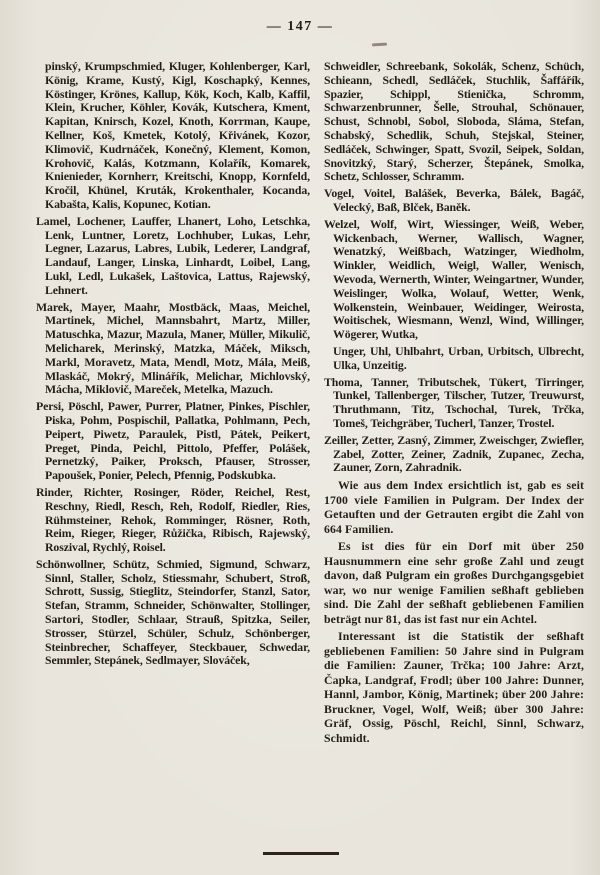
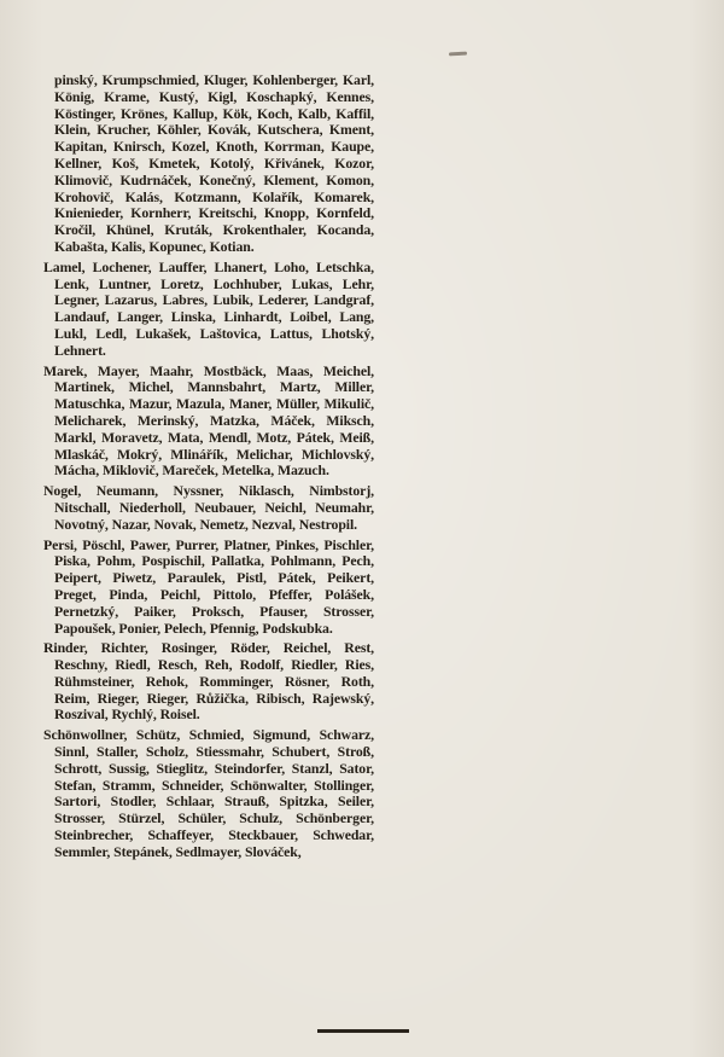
- — 147 —
  pinský, Krumpschmied, Kluger, Kohlenberger, Karl, König, Krame, Kustý, Kigl, Koschapký, Kennes, Köstinger, Krönes, Kallup, Kök, Koch, Kalb, Kaffil, Klein, Krucher, Köhler, Kovák, Kutschera, Kment, Kapitan, Knirsch, Kozel, Knoth, Korrman, Kaupe, Kellner, Koš, Kmetek, Kotolý, Křivánek, Kozor, Klimovič, Kudrnáček, Konečný, Klement, Komon, Krohovič, Kalás, Kotzmann, Kolařík, Komarek, Knienieder, Kornherr, Kreitschi, Knopp, Kornfeld, Kročil, Khünel, Kruták, Krokenthaler, Kocanda, Kabašta, Kalis, Kopunec, Kotian.
- Lamel, Lochener, Lauffer, Lhanert, Loho, Letschka, Lenk, Luntner, Loretz, Lochhuber, Lukas, Lehr, Legner, Lazarus, Labres, Lubik, Lederer, Landgraf, Landauf, Langer, Linska, Linhardt, Loibel, Lang, Lukl, Ledl, Lukašek, Laštovica, Lattus, Rajewský, Lehnert.
+ Lamel, Lochener, Lauffer, Lhanert, Loho, Letschka, Lenk, Luntner, Loretz, Lochhuber, Lukas, Lehr, Legner, Lazarus, Labres, Lubik, Lederer, Landgraf, Landauf, Langer, Linska, Linhardt, Loibel, Lang, Lukl, Ledl, Lukašek, Laštovica, Lattus, Lhotský, Lehnert.
- Marek, Mayer, Maahr, Mostbäck, Maas, Meichel, Martinek, Michel, Mannsbahrt, Martz, Miller, Matuschka, Mazur, Mazula, Maner, Müller, Mikulič, Melicharek, Merinský, Matzka, Máček, Miksch, Markl, Moravetz, Mata, Mendl, Motz, Mála, Meiß, Mlaskáč, Mokrý, Mlinářík, Melichar, Michlovský, Mácha, Miklovič, Mareček, Metelka, Mazuch.
+ Marek, Mayer, Maahr, Mostbäck, Maas, Meichel, Martinek, Michel, Mannsbahrt, Martz, Miller, Matuschka, Mazur, Mazula, Maner, Müller, Mikulič, Melicharek, Merinský, Matzka, Máček, Miksch, Markl, Moravetz, Mata, Mendl, Motz, Pátek, Meiß, Mlaskáč, Mokrý, Mlinářík, Melichar, Michlovský, Mácha, Miklovič, Mareček, Metelka, Mazuch.
+ Nogel, Neumann, Nyssner, Niklasch, Nimbstorj, Nitschall, Niederholl, Neubauer, Neichl, Neumahr, Novotný, Nazar, Novak, Nemetz, Nezval, Nestropil.
  Persi, Pöschl, Pawer, Purrer, Platner, Pinkes, Pischler, Piska, Pohm, Pospischil, Pallatka, Pohlmann, Pech, Peipert, Piwetz, Paraulek, Pistl, Pátek, Peikert, Preget, Pinda, Peichl, Pittolo, Pfeffer, Polášek, Pernetzký, Paiker, Proksch, Pfauser, Strosser, Papoušek, Ponier, Pelech, Pfennig, Podskubka.
  Rinder, Richter, Rosinger, Röder, Reichel, Rest, Reschny, Riedl, Resch, Reh, Rodolf, Riedler, Ries, Rühmsteiner, Rehok, Romminger, Rösner, Roth, Reim, Rieger, Rieger, Růžička, Ribisch, Rajewský, Roszival, Rychlý, Roisel.
  Schönwollner, Schütz, Schmied, Sigmund, Schwarz, Sinnl, Staller, Scholz, Stiessmahr, Schubert, Stroß, Schrott, Sussig, Stieglitz, Steindorfer, Stanzl, Sator, Stefan, Stramm, Schneider, Schönwalter, Stollinger, Sartori, Stodler, Schlaar, Strauß, Spitzka, Seiler, Strosser, Stürzel, Schüler, Schulz, Schönberger, Steinbrecher, Schaffeyer, Steckbauer, Schwedar, Semmler, Stepánek, Sedlmayer, Slováček,
- Schweidler, Schreebank, Sokolák, Schenz, Schüch, Schieann, Schedl, Sedláček, Stuchlik, Šaffářík, Spazier, Schippl, Stienička, Schromm, Schwarzenbrunner, Šelle, Strouhal, Schönauer, Schust, Schnobl, Sobol, Sloboda, Sláma, Stefan, Schabský, Schedlik, Schuh, Stejskal, Steiner, Sedláček, Schwinger, Spatt, Svozil, Seipek, Soldan, Snovitzký, Starý, Scherzer, Štepánek, Smolka, Schetz, Schlosser, Schramm.
- Vogel, Voitel, Balášek, Beverka, Bálek, Bagáč, Velecký, Baß, Blček, Baněk.
- Welzel, Wolf, Wirt, Wiessinger, Weiß, Weber, Wickenbach, Werner, Wallisch, Wagner, Wenatzký, Weißbach, Watzinger, Wiedholm, Winkler, Weidlich, Weigl, Waller, Wenisch, Wevoda, Wernerth, Winter, Weingartner, Wunder, Weislinger, Wolka, Wolauf, Wetter, Wenk, Wolkenstein, Weinbauer, Weidinger, Weirosta, Woitischek, Wiesmann, Wenzl, Wind, Willinger, Wögerer, Wutka,
- Unger, Uhl, Uhlbahrt, Urban, Urbitsch, Ulbrecht, Ulka, Unzeitig.
- Thoma, Tanner, Tributschek, Tükert, Tirringer, Tunkel, Tallenberger, Tilscher, Tutzer, Treuwurst, Thruthmann, Titz, Tschochal, Turek, Trčka, Tomeš, Teichgräber, Tucherl, Tanzer, Trostel.
- Zeiller, Zetter, Zasný, Zimmer, Zweischger, Zwiefler, Zabel, Zotter, Zeiner, Zadnik, Zupanec, Zecha, Zauner, Zorn, Zahradnik.
- Wie aus dem Index ersichtlich ist, gab es seit 1700 viele Familien in Pulgram. Der Index der Getauften und der Getrauten ergibt die Zahl von 664 Familien.
- Es ist dies für ein Dorf mit über 250 Hausnummern eine sehr große Zahl und zeugt davon, daß Pulgram ein großes Durchgangsgebiet war, wo nur wenige Familien seßhaft geblieben sind. Die Zahl der seßhaft gebliebenen Familien beträgt nur 81, das ist fast nur ein Achtel.
- Interessant ist die Statistik der seßhaft gebliebenen Familien: 50 Jahre sind in Pulgram die Familien: Zauner, Trčka; 100 Jahre: Arzt, Čapka, Landgraf, Frodl; über 100 Jahre: Dunner, Hannl, Jambor, König, Martinek; über 200 Jahre: Bruckner, Vogel, Wolf, Weiß; über 300 Jahre: Gräf, Ossig, Pöschl, Reichl, Sinnl, Schwarz, Schmidt.
